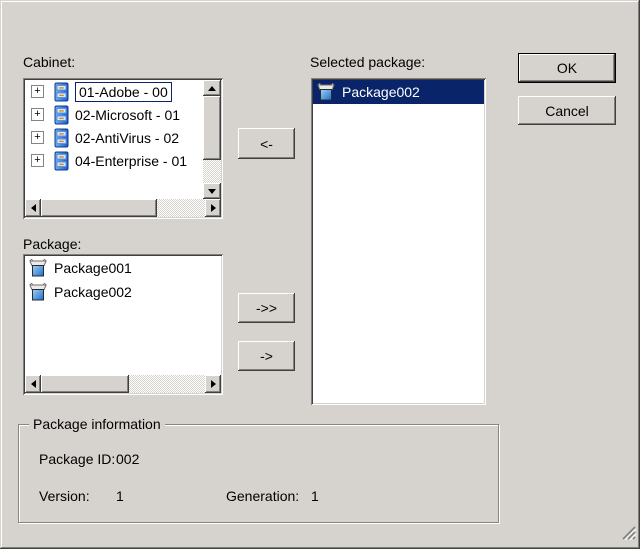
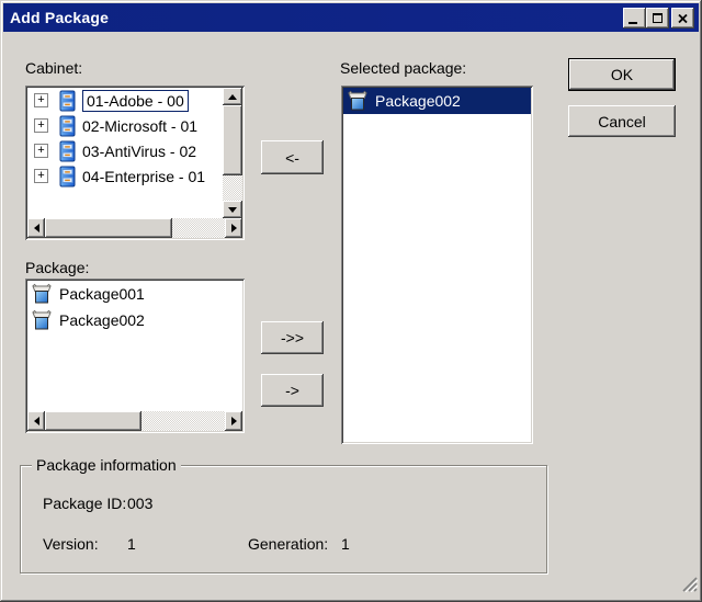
+ Add Package
  Cabinet:
  +
  01-Adobe - 00
  +
  02-Microsoft - 01
  +
- 02-AntiVirus - 02
+ 03-AntiVirus - 02
  +
  04-Enterprise - 01
  <-
  Selected package:
  Package002
  OK
  Cancel
  Package:
  Package001
  Package002
  ->>
  ->
  Package information
  Package ID:
- 002
+ 003
  Version:
  1
  Generation:
  1
